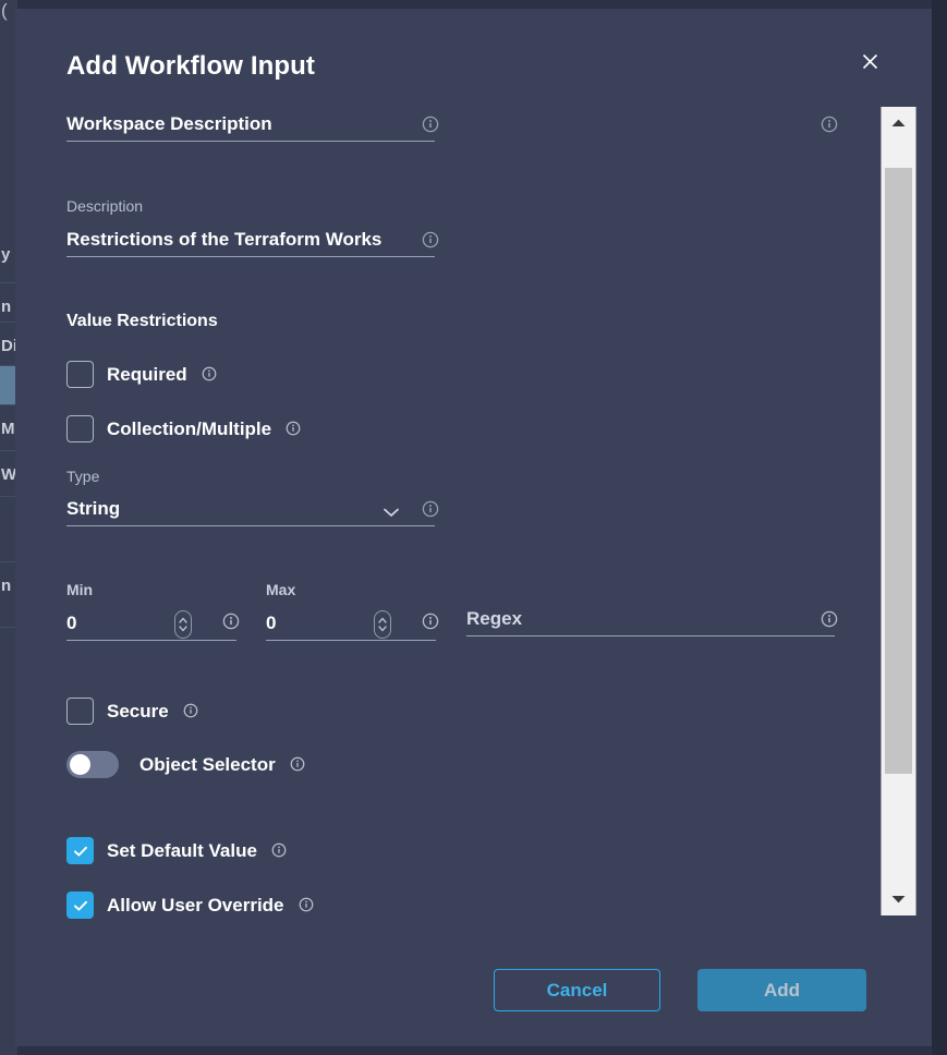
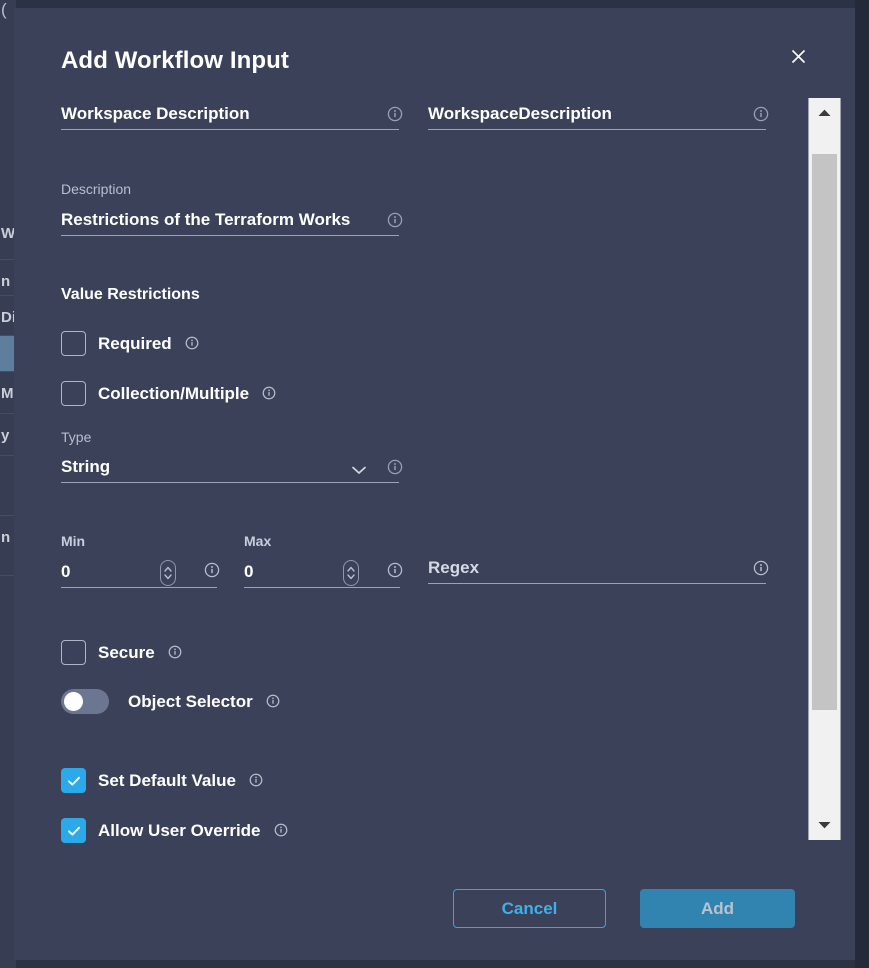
- y
+ W
  n
  M
- W
+ y
  n
  (
  Add Workflow Input
  Workspace Description
+ WorkspaceDescription
  Description
  Restrictions of the Terraform Works
  Value Restrictions
  Required
  Collection/Multiple
  Type
  String
  Min
  0
  Max
  0
  Regex
  Secure
  Object Selector
  Set Default Value
  Allow User Override
  Cancel
  Add
